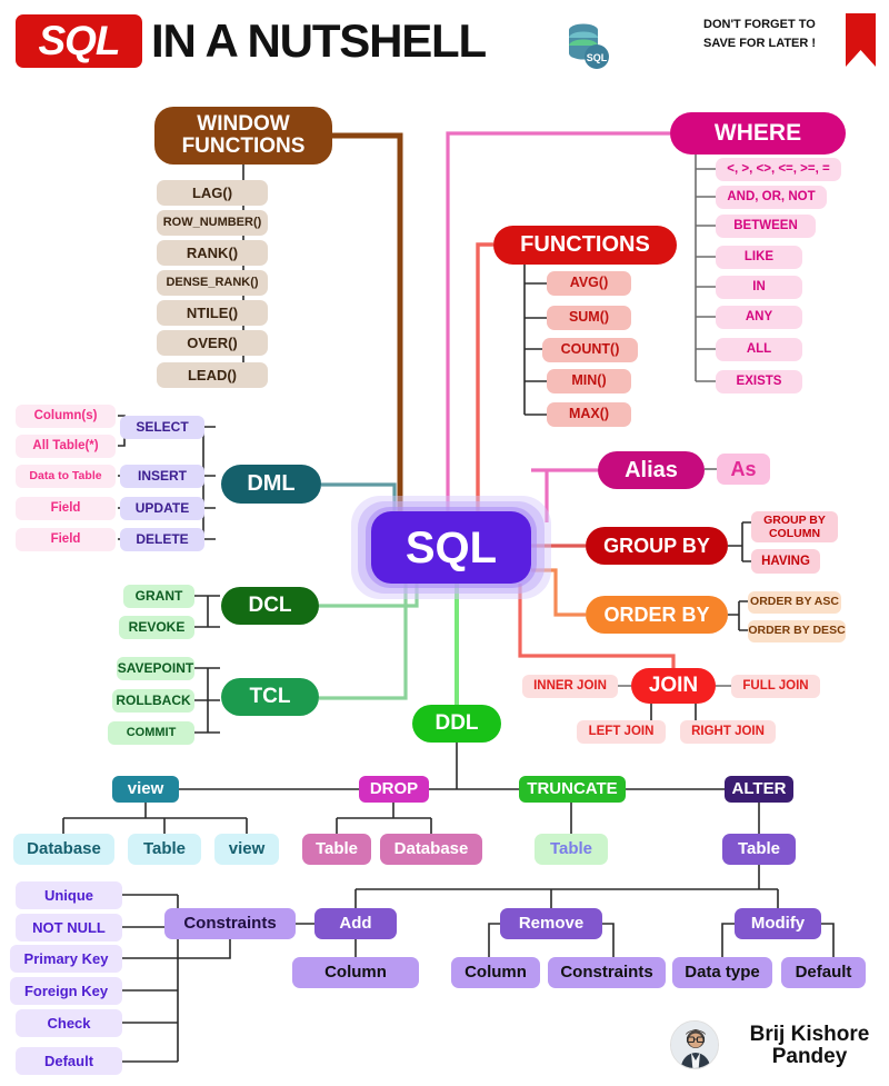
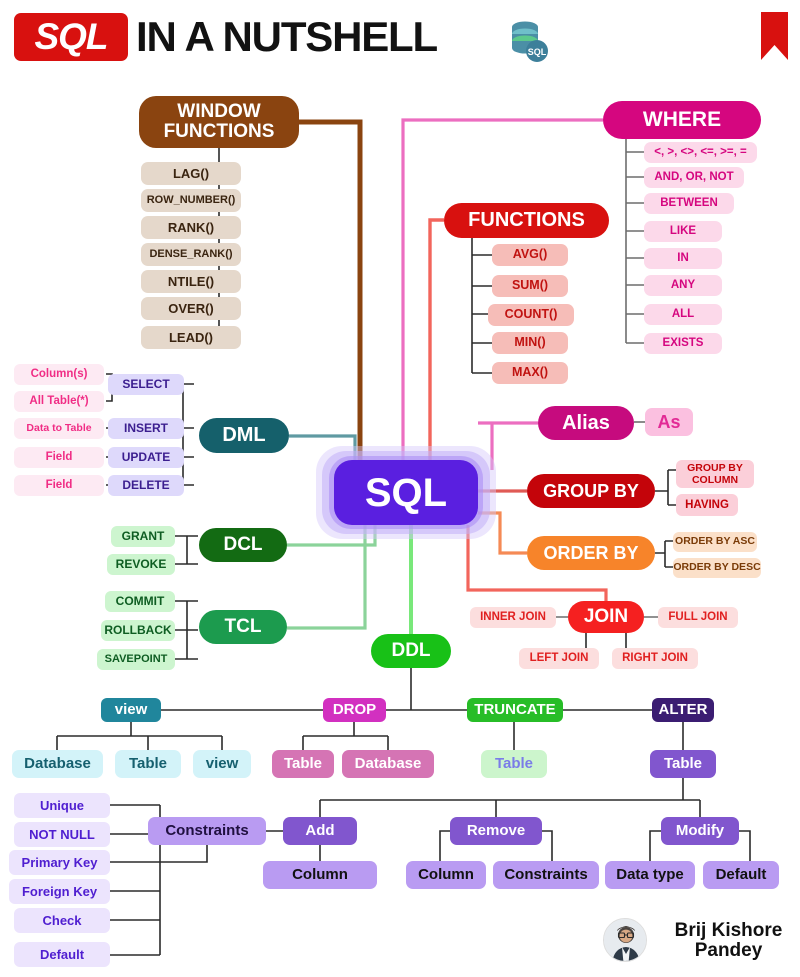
  SQL
  IN A NUTSHELL
  SQL
- DON'T FORGET TO
- SAVE FOR LATER !
  WINDOW
  FUNCTIONS
  LAG()
  ROW_NUMBER()
  RANK()
  DENSE_RANK()
  NTILE()
  OVER()
  LEAD()
  WHERE
  <, >, <>, <=, >=, =
  AND, OR, NOT
  BETWEEN
  LIKE
  IN
  ANY
  ALL
  EXISTS
  FUNCTIONS
  AVG()
  SUM()
  COUNT()
  MIN()
  MAX()
  DML
  SELECT
  INSERT
  UPDATE
  DELETE
  Column(s)
  All Table(*)
  Data to Table
  Field
  Field
  DCL
  GRANT
  REVOKE
  TCL
- SAVEPOINT
+ COMMIT
  ROLLBACK
- COMMIT
+ SAVEPOINT
  SQL
  Alias
  As
  GROUP BY
  GROUP BY
  COLUMN
  HAVING
  ORDER BY
  ORDER BY ASC
  ORDER BY DESC
  JOIN
  INNER JOIN
  FULL JOIN
  LEFT JOIN
  RIGHT JOIN
  DDL
  view
  Database
  Table
  view
  DROP
  Table
  Database
  TRUNCATE
  Table
  ALTER
  Table
  Unique
  NOT NULL
  Primary Key
  Foreign Key
  Check
  Default
  Constraints
  Add
  Column
  Remove
  Column
  Constraints
  Modify
  Data type
  Default
  Brij Kishore Pandey
